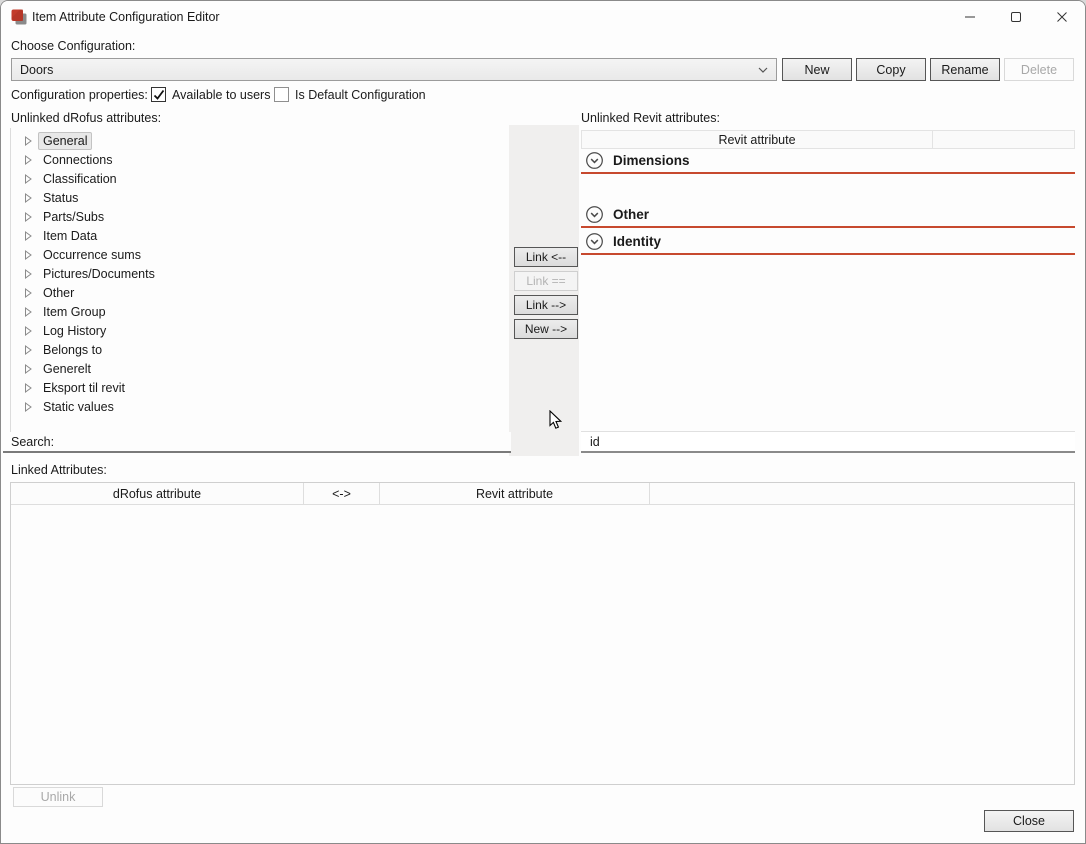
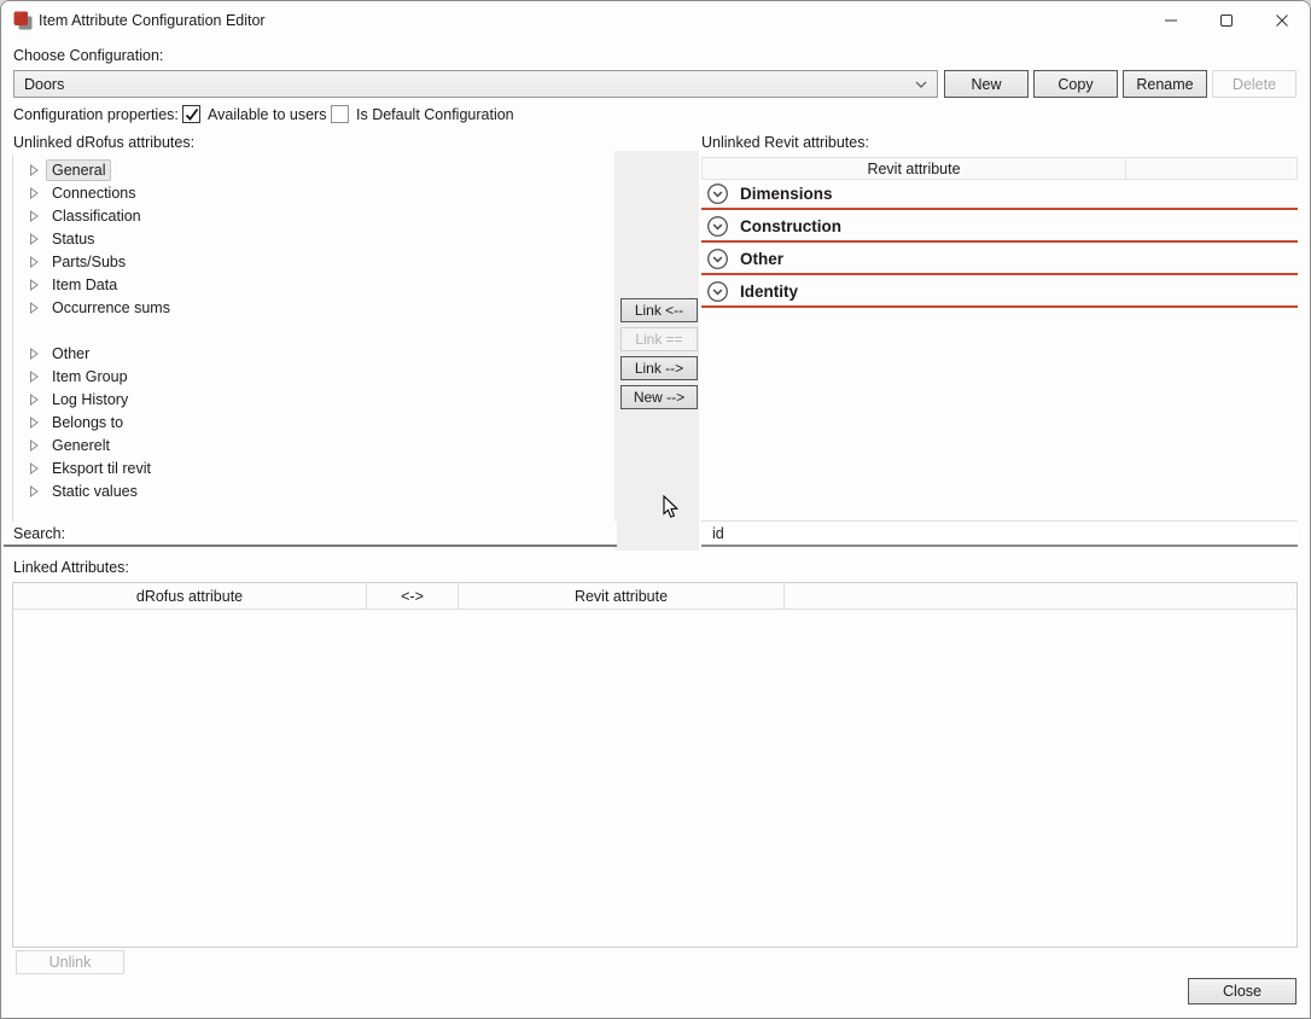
  Item Attribute Configuration Editor
  Choose Configuration:
  Doors
  New
  Copy
  Rename
  Delete
  Configuration properties:
  Available to users
  Is Default Configuration
  Unlinked dRofus attributes:
  General
  Connections
  Classification
  Status
  Parts/Subs
  Item Data
  Occurrence sums
- Pictures/Documents
  Other
  Item Group
  Log History
  Belongs to
  Generelt
  Eksport til revit
  Static values
  Link <--
  Link ==
  Link -->
  New -->
  Unlinked Revit attributes:
  Revit attribute
  Dimensions
+ Construction
  Other
  Identity
  Search:
  id
  Linked Attributes:
  dRofus attribute
  <->
  Revit attribute
  Unlink
  Close
